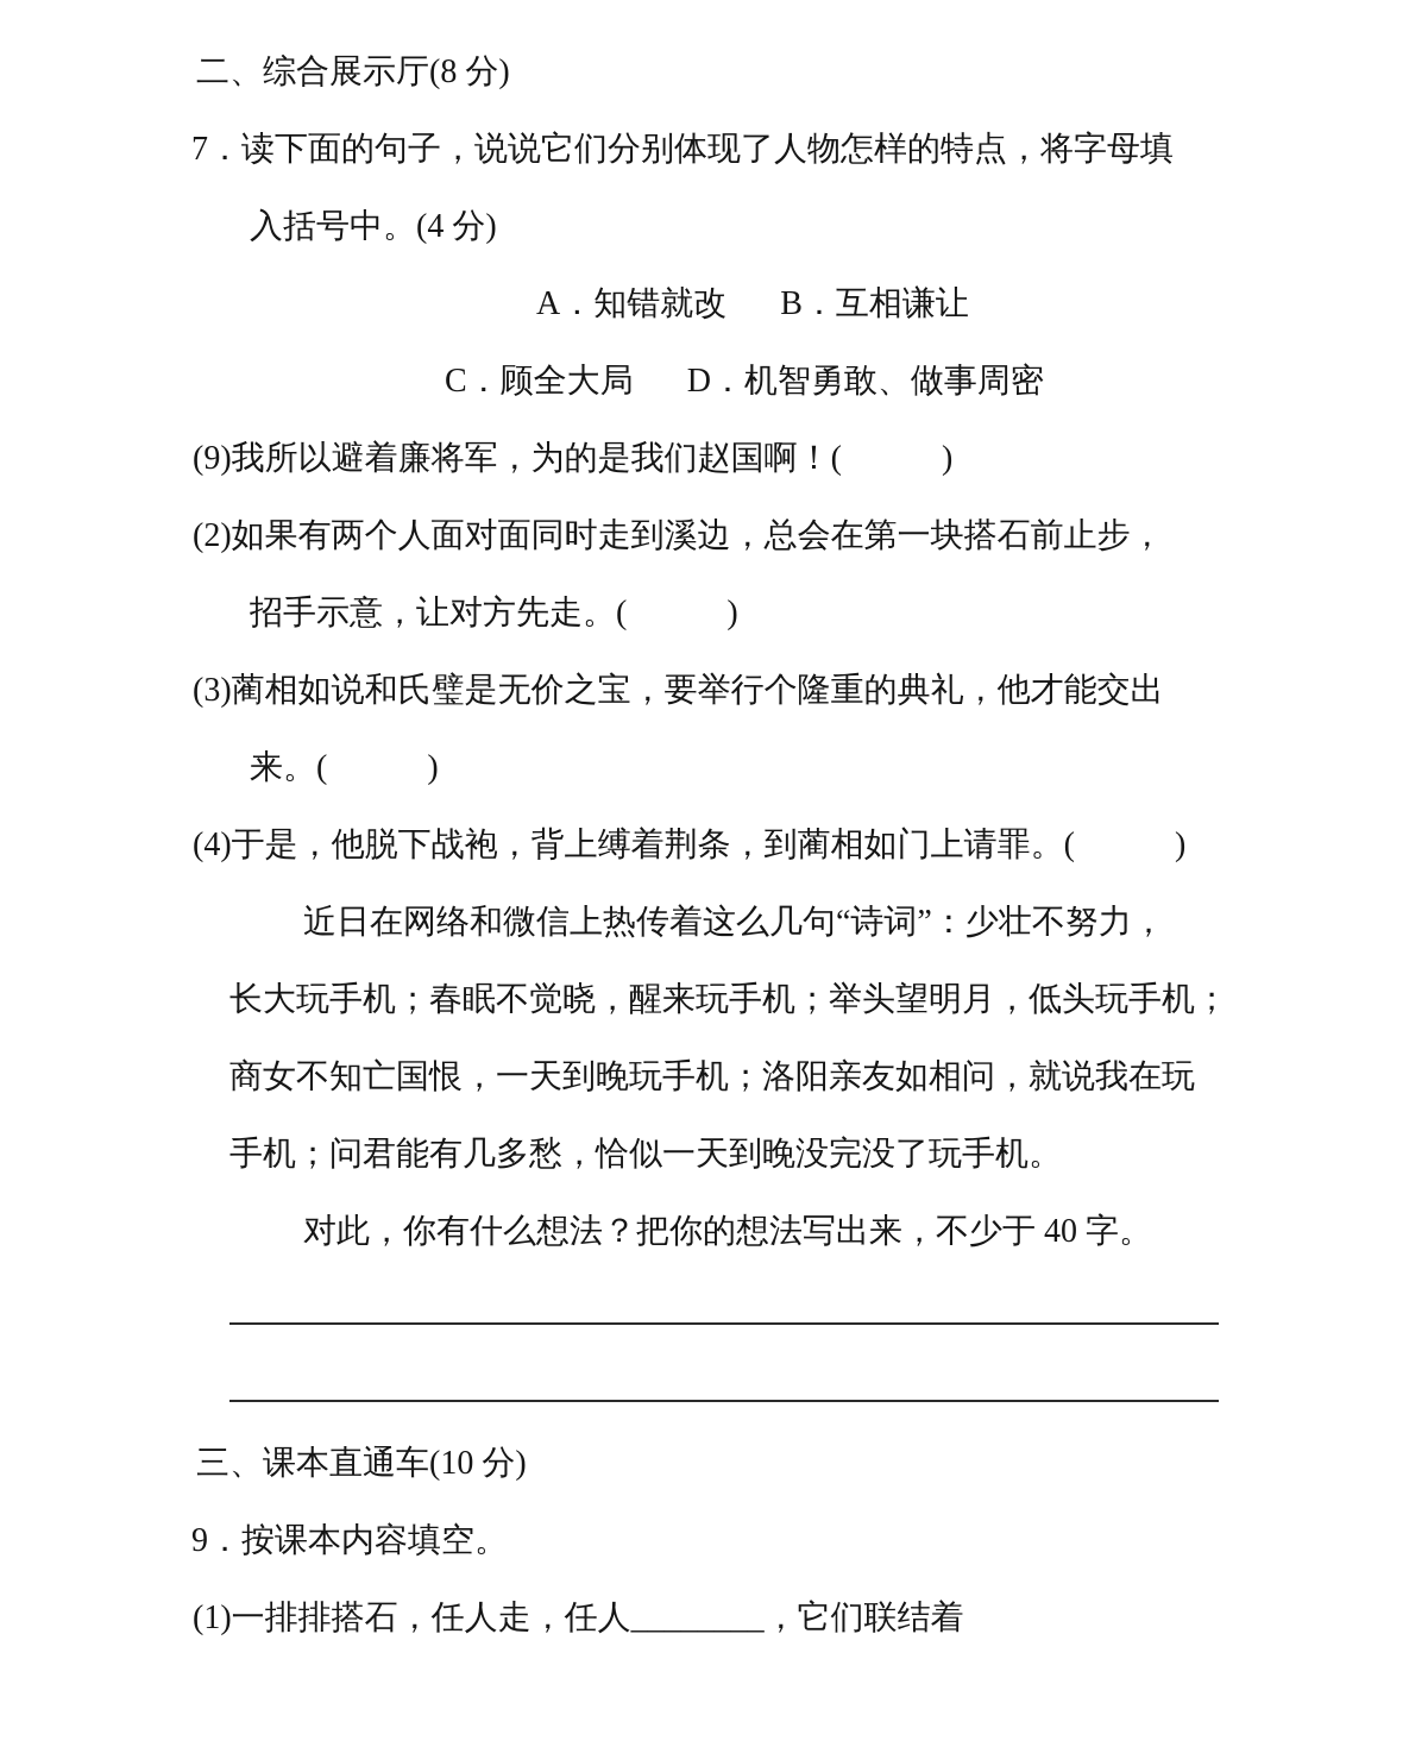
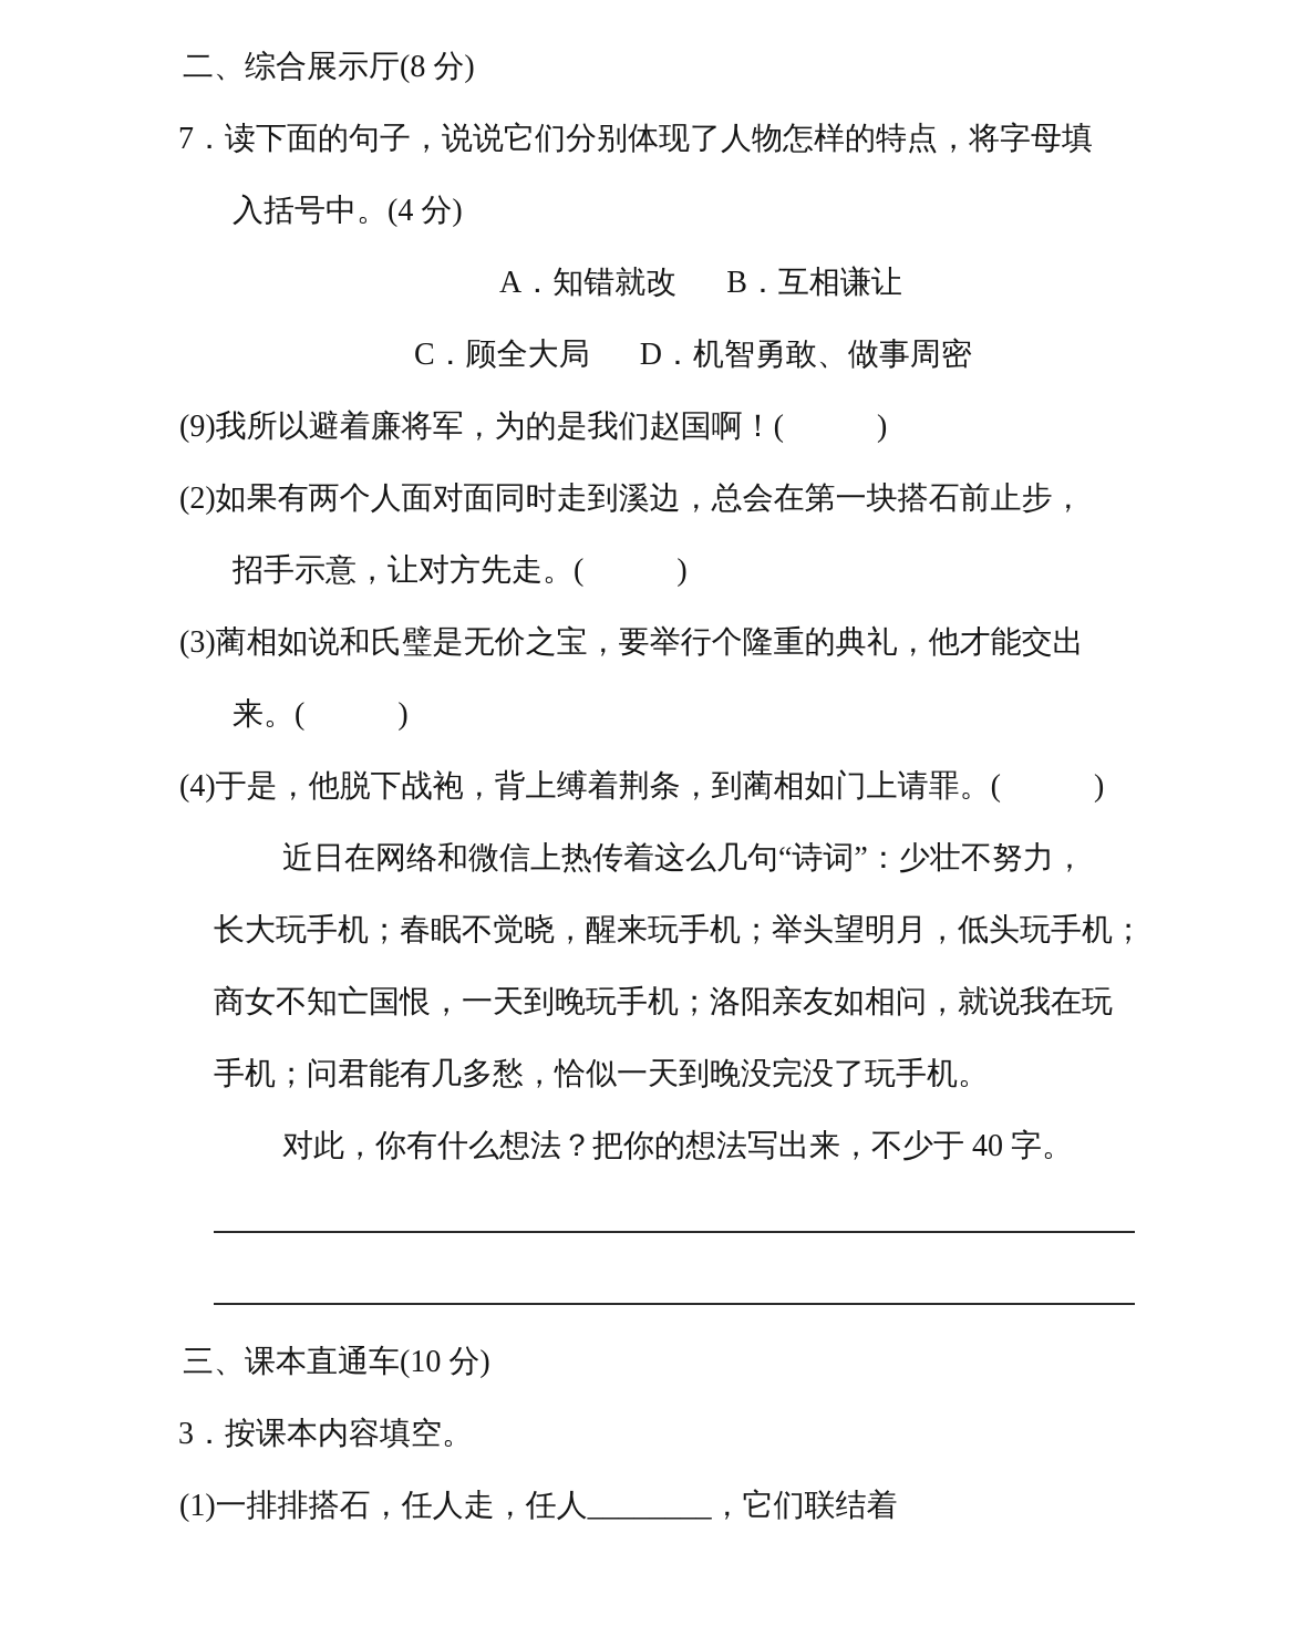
  二、综合展示厅(8 分)
  7．读下面的句子，说说它们分别体现了人物怎样的特点，将字母填
  入括号中。(4 分)
  A．知错就改 B．互相谦让
  C．顾全大局 D．机智勇敢、做事周密
  (9)我所以避着廉将军，为的是我们赵国啊！( )
  (2)如果有两个人面对面同时走到溪边，总会在第一块搭石前止步，
  招手示意，让对方先走。( )
  (3)蔺相如说和氏璧是无价之宝，要举行个隆重的典礼，他才能交出
  来。( )
  (4)于是，他脱下战袍，背上缚着荆条，到蔺相如门上请罪。( )
  近日在网络和微信上热传着这么几句“诗词”：少壮不努力，
  长大玩手机；春眠不觉晓，醒来玩手机；举头望明月，低头玩手机；
  商女不知亡国恨，一天到晚玩手机；洛阳亲友如相问，就说我在玩
  手机；问君能有几多愁，恰似一天到晚没完没了玩手机。
  对此，你有什么想法？把你的想法写出来，不少于 40 字。
  三、课本直通车(10 分)
- 9．按课本内容填空。
+ 3．按课本内容填空。
  (1)一排排搭石，任人走，任人________，它们联结着
